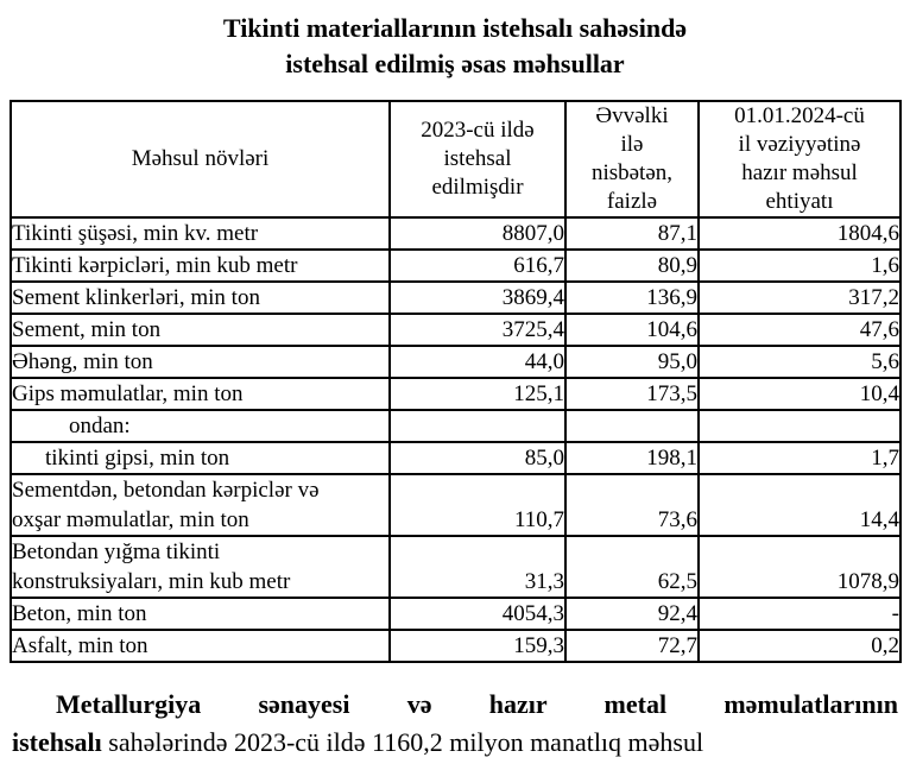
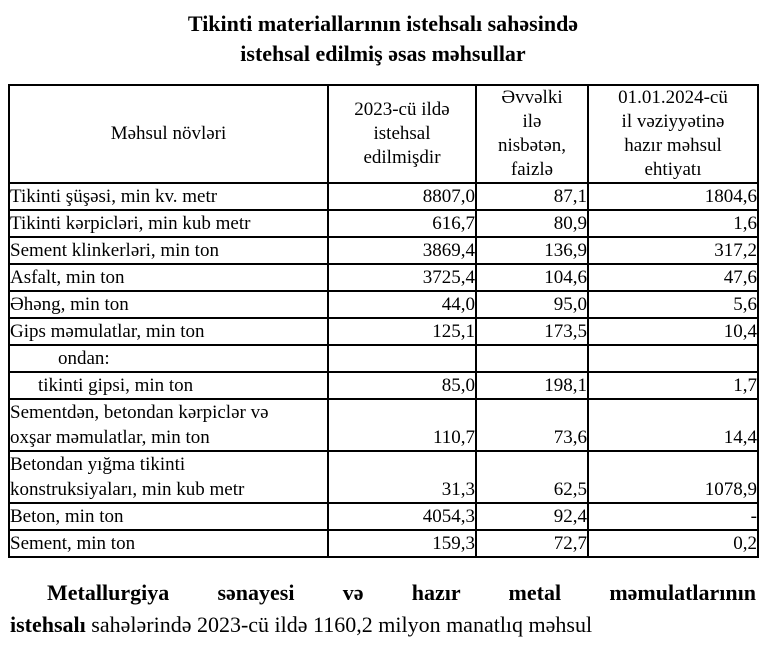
  Tikinti materiallarının istehsalı sahəsində
  istehsal edilmiş əsas məhsullar
  Məhsul növləri	2023-cü ildə istehsal edilmişdir	Əvvəlki ilə nisbətən, faizlə	01.01.2024-cü il vəziyyətinə hazır məhsul ehtiyatı
  Tikinti şüşəsi, min kv. metr	8807,0	87,1	1804,6
  Tikinti kərpicləri, min kub metr	616,7	80,9	1,6
  Sement klinkerləri, min ton	3869,4	136,9	317,2
- Sement, min ton	3725,4	104,6	47,6
+ Asfalt, min ton	3725,4	104,6	47,6
  Əhəng, min ton	44,0	95,0	5,6
  Gips məmulatlar, min ton	125,1	173,5	10,4
  ondan:
  tikinti gipsi, min ton	85,0	198,1	1,7
  Sementdən, betondan kərpiclər və oxşar məmulatlar, min ton	110,7	73,6	14,4
  Betondan yığma tikinti konstruksiyaları, min kub metr	31,3	62,5	1078,9
  Beton, min ton	4054,3	92,4	-
- Asfalt, min ton	159,3	72,7	0,2
+ Sement, min ton	159,3	72,7	0,2
  Metallurgiya sənayesi və hazır metal məmulatlarının
  istehsalı sahələrində 2023-cü ildə 1160,2 milyon manatlıq məhsul
